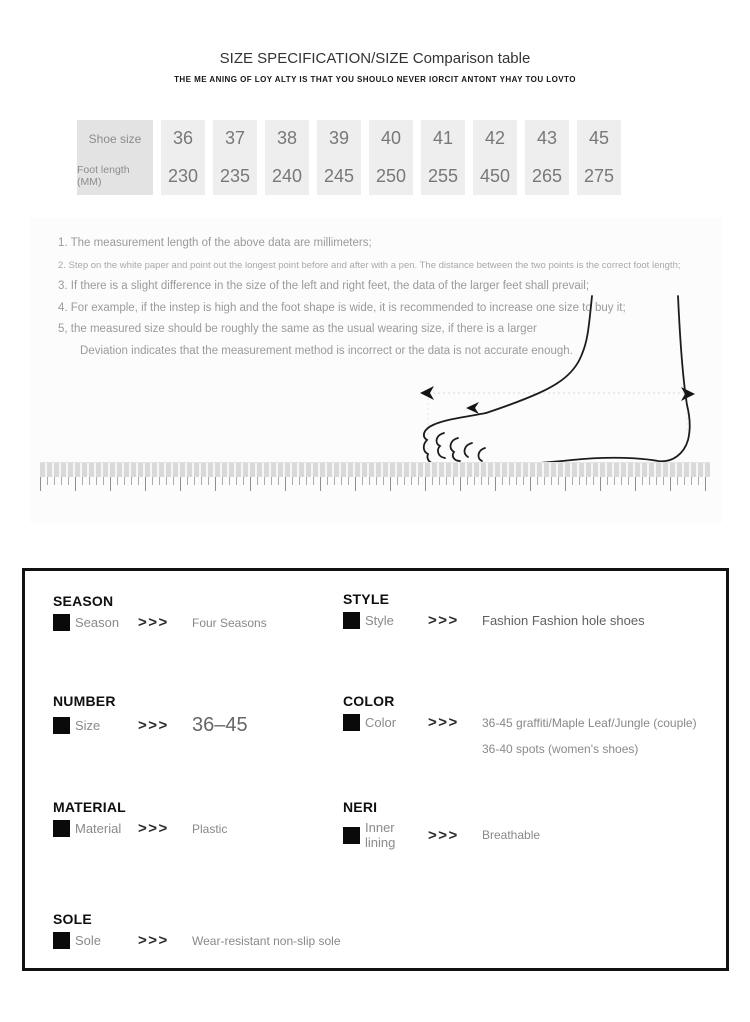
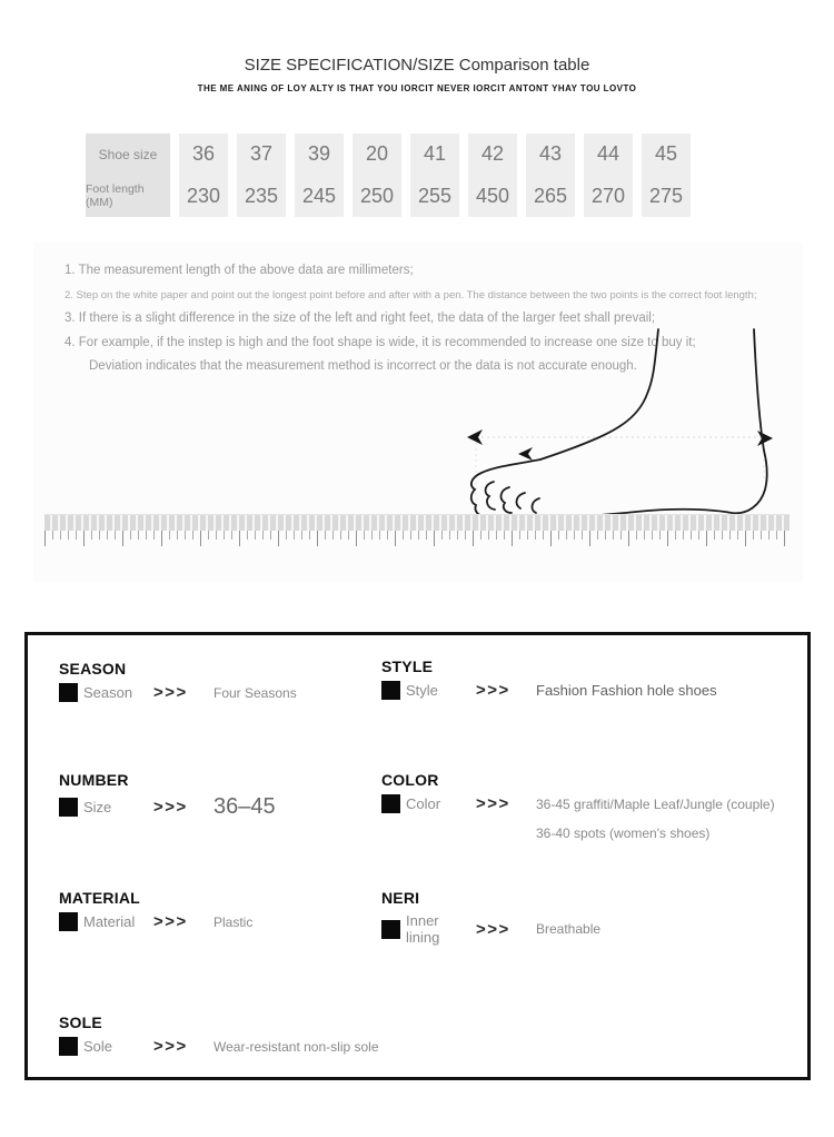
  SIZE SPECIFICATION/SIZE Comparison table
- THE ME ANING OF LOY ALTY IS THAT YOU SHOULO NEVER IORCIT ANTONT YHAY TOU LOVTO
+ THE ME ANING OF LOY ALTY IS THAT YOU IORCIT NEVER IORCIT ANTONT YHAY TOU LOVTO
  Shoe size
  Foot length (MM)
  36
  230
  37
  235
- 38
- 240
  39
  245
- 40
+ 20
  250
  41
  255
  42
  450
  43
  265
+ 44
+ 270
  45
  275
  1. The measurement length of the above data are millimeters;
  2. Step on the white paper and point out the longest point before and after with a pen. The distance between the two points is the correct foot length;
  3. If there is a slight difference in the size of the left and right feet, the data of the larger feet shall prevail;
  4. For example, if the instep is high and the foot shape is wide, it is recommended to increase one size to buy it;
- 5, the measured size should be roughly the same as the usual wearing size, if there is a larger
  Deviation indicates that the measurement method is incorrect or the data is not accurate enough.
  SEASON
  Season
  >>>
  Four Seasons
  STYLE
  Style
  >>>
  Fashion Fashion hole shoes
  NUMBER
  Size
  >>>
  36–45
  COLOR
  Color
  >>>
  36-45 graffiti/Maple Leaf/Jungle (couple)
  36-40 spots (women's shoes)
  MATERIAL
  Material
  >>>
  Plastic
  NERI
  Inner lining
  >>>
  Breathable
  SOLE
  Sole
  >>>
  Wear-resistant non-slip sole
